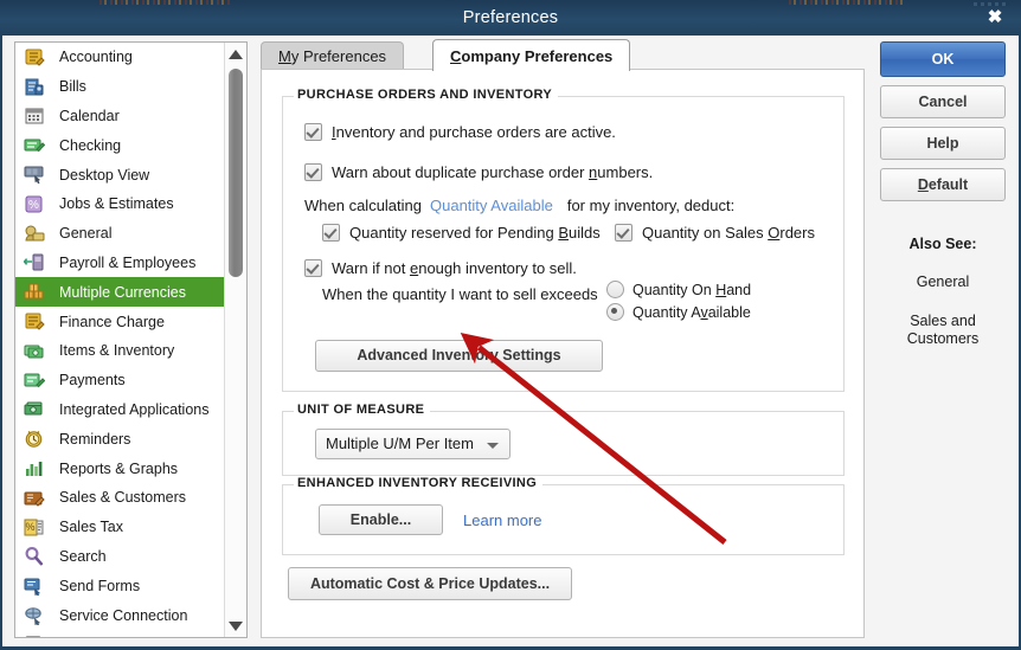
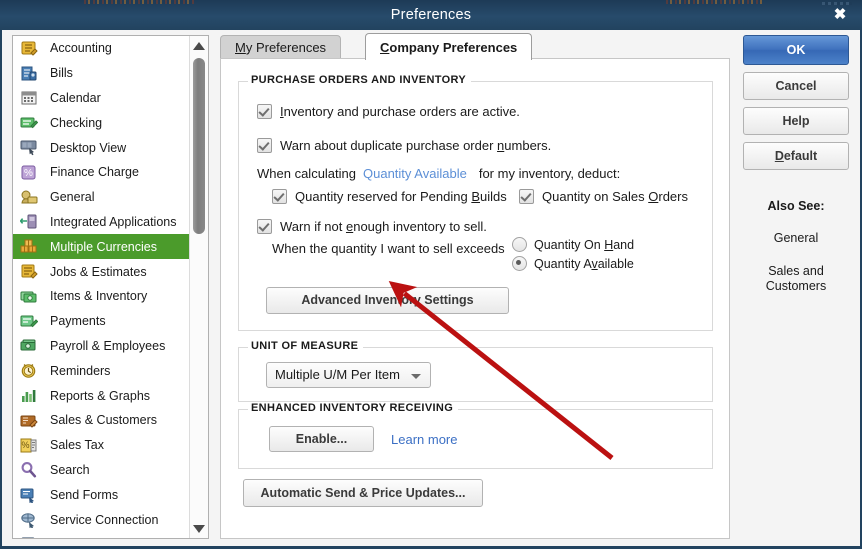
  Preferences
  ✖
  Accounting
  Bills
  Calendar
  Checking
  Desktop View
  %
- Jobs & Estimates
+ Finance Charge
  General
- Payroll & Employees
+ Integrated Applications
  Multiple Currencies
- Finance Charge
+ Jobs & Estimates
  Items & Inventory
  Payments
- Integrated Applications
+ Payroll & Employees
  Reminders
  Reports & Graphs
  Sales & Customers
  %
  Sales Tax
  Search
  Send Forms
  Service Connection
  My Preferences
  Company Preferences
  PURCHASE ORDERS AND INVENTORY
  Inventory and purchase orders are active.
  Warn about duplicate purchase order numbers.
  When calculating
  Quantity Available
  for my inventory, deduct:
  Quantity reserved for Pending Builds
  Quantity on Sales Orders
  Warn if not enough inventory to sell.
  When the quantity I want to sell exceeds
  Quantity On Hand
  Quantity Available
  Advanced Inventoy Settings
  UNIT OF MEASURE
  Multiple U/M Per Item
  ENHANCED INVENTORY RECEIVING
  Enable...
  Learn more
- Automatic Cost & Price Updates...
+ Automatic Send & Price Updates...
  OK
  Cancel
  Help
  Default
  Also See:
  General
  Sales and
  Customers
